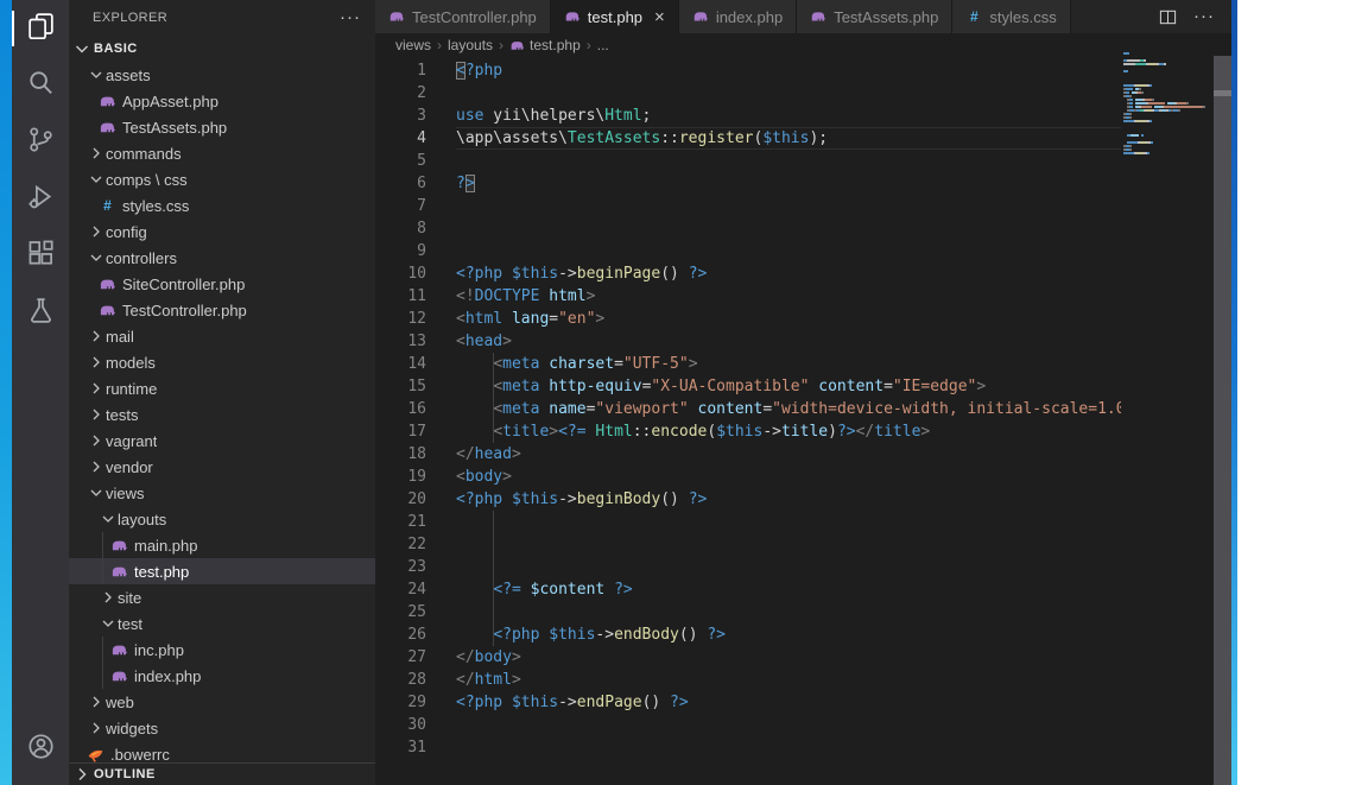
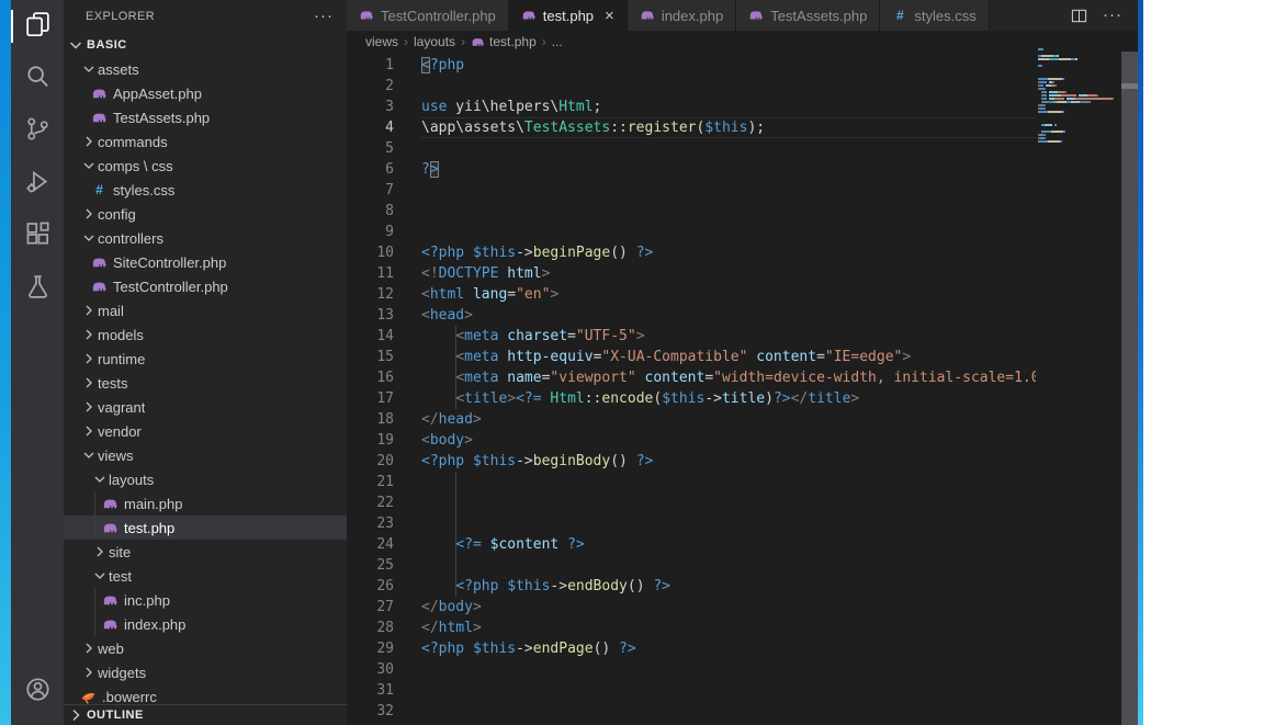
  EXPLORER
  ···
  BASIC
  assets
  AppAsset.php
  TestAssets.php
  commands
  comps \ css
  #
  styles.css
  config
  controllers
  SiteController.php
  TestController.php
  mail
  models
  runtime
  tests
  vagrant
  vendor
  views
  layouts
  main.php
  test.php
  site
  test
  inc.php
  index.php
  web
  widgets
  .bowerrc
  OUTLINE
  TestController.php
  test.php
  ×
  index.php
  TestAssets.php
  #
  styles.css
  ···
  views
  ›
  layouts
  ›
  test.php
  ›
  ...
  1
  <?php
  2
  3
  use yii\helpers\Html;
  4
  \app\assets\TestAssets::register($this);
  5
  6
  ?>
  7
  8
  9
  10
  <?php $this->beginPage() ?>
  11
  <!DOCTYPE html>
  12
  <html lang="en">
  13
  <head>
  14
  <meta charset="UTF-5">
  15
  <meta http-equiv="X-UA-Compatible" content="IE=edge">
  16
  <meta name="viewport" content="width=device-width, initial-scale=1.0
  17
  <title><?= Html::encode($this->title)?></title>
  18
  </head>
  19
  <body>
  20
  <?php $this->beginBody() ?>
  21
  22
  23
  24
  <?= $content ?>
  25
  26
  <?php $this->endBody() ?>
  27
  </body>
  28
  </html>
  29
  <?php $this->endPage() ?>
  30
  31
+ 32
